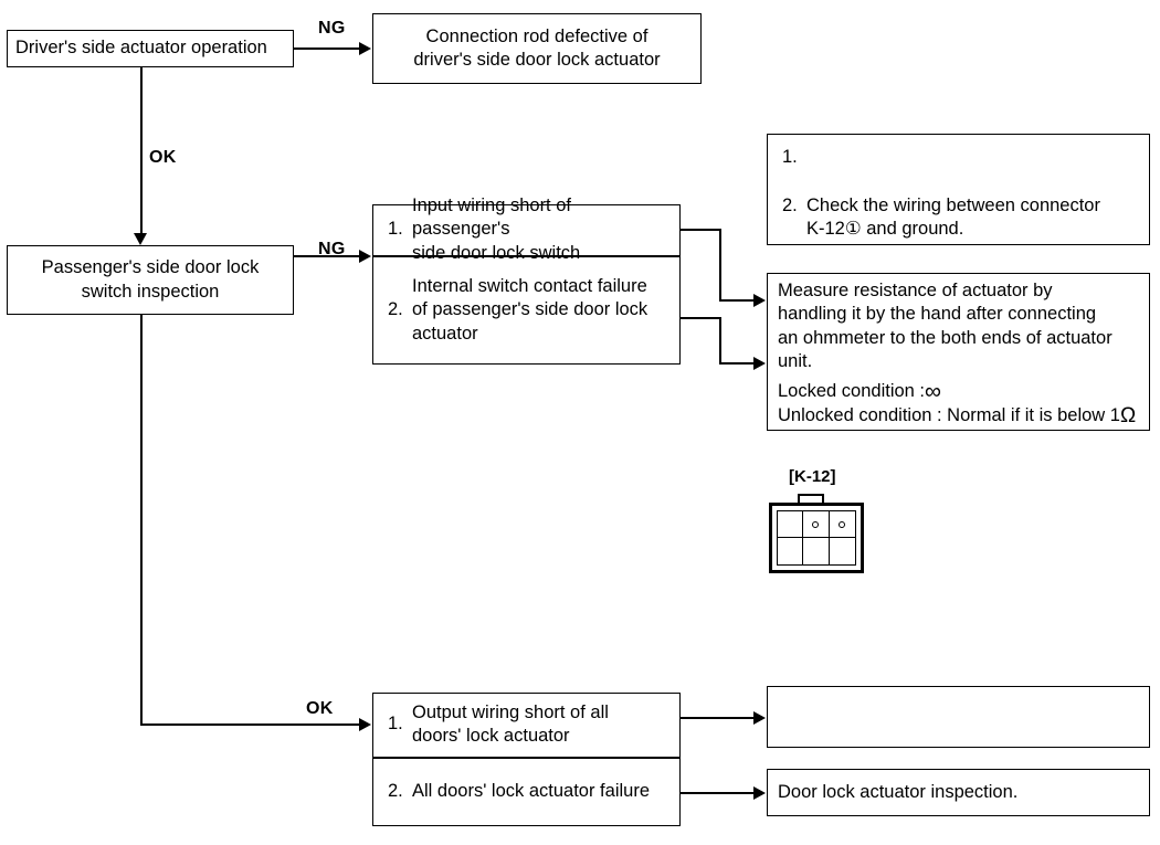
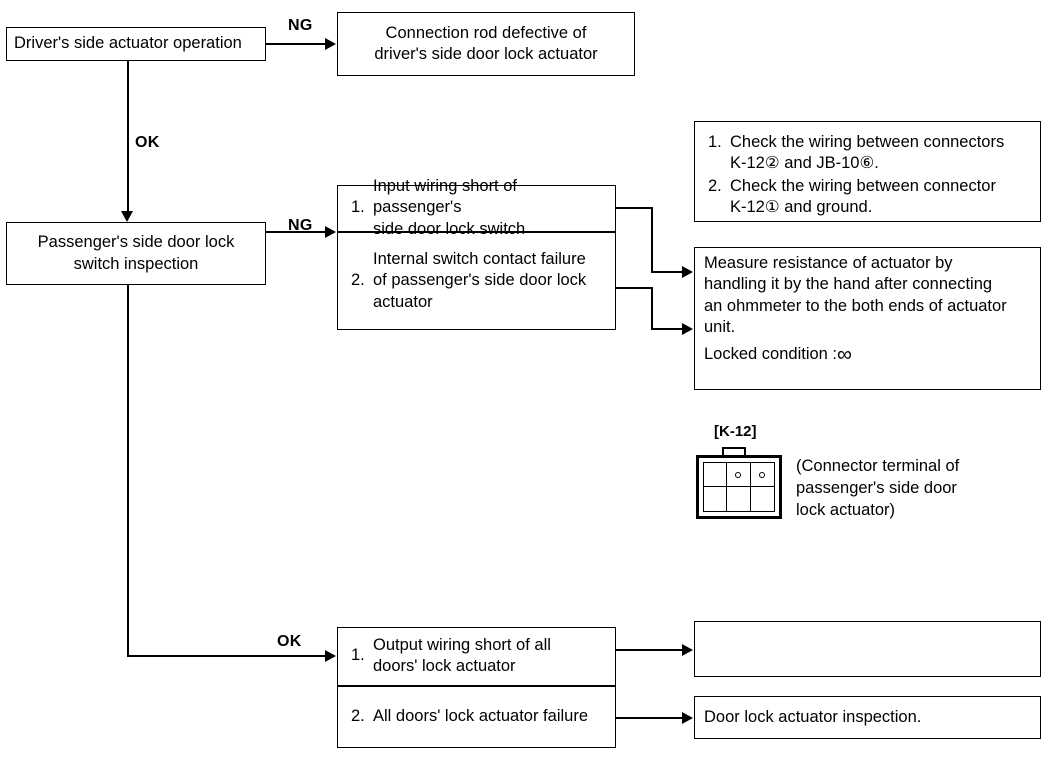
  Driver's side actuator operation
  NG
  Connection rod defective of
  driver's side door lock actuator
  OK
  Passenger's side door lock
  switch inspection
  NG
  1.
  Input wiring short of passenger's
  side door lock switch
  2.
  Internal switch contact failure
  of passenger's side door lock
  actuator
  1.
+ Check the wiring between connectors
+ K-12② and JB-10⑥.
  2.
  Check the wiring between connector
  K-12① and ground.
  Measure resistance of actuator by
  handling it by the hand after connecting
  an ohmmeter to the both ends of actuator
  unit.
  Locked condition :
  ∞
- Unlocked condition : Normal if it is below 1
- Ω
  [K-12]
+ (Connector terminal of
+ passenger's side door
+ lock actuator)
  OK
  1.
  Output wiring short of all
  doors' lock actuator
  2.
  All doors' lock actuator failure
  Door lock actuator inspection.
